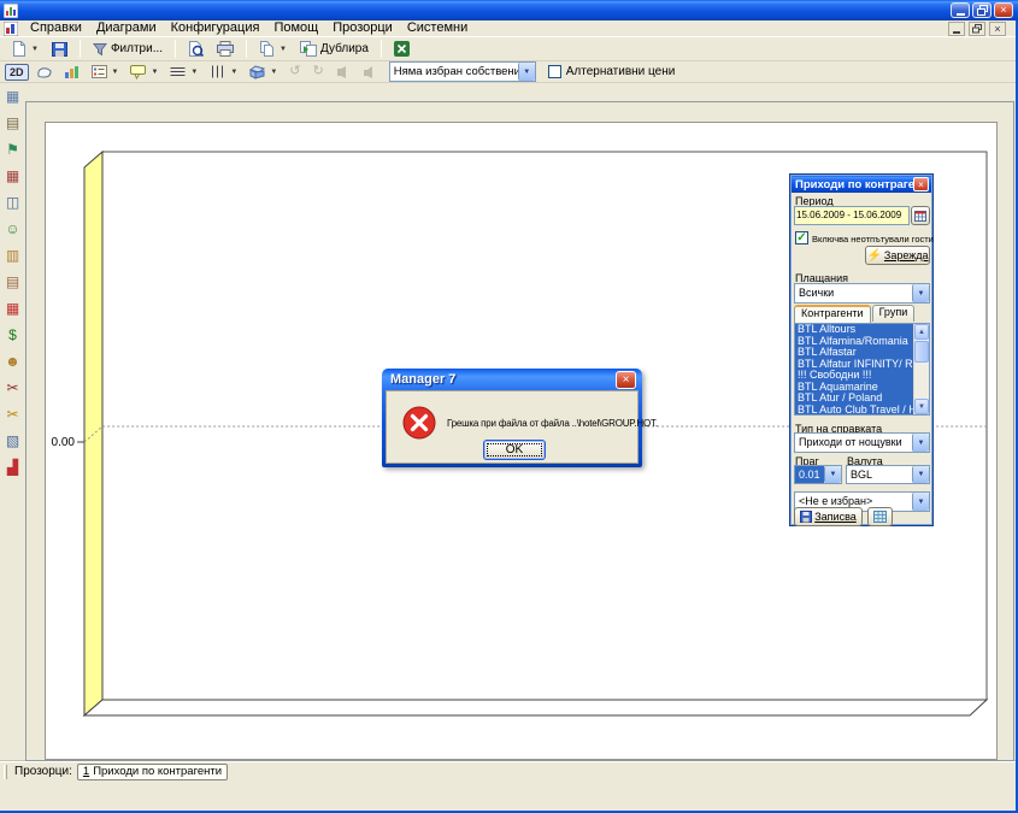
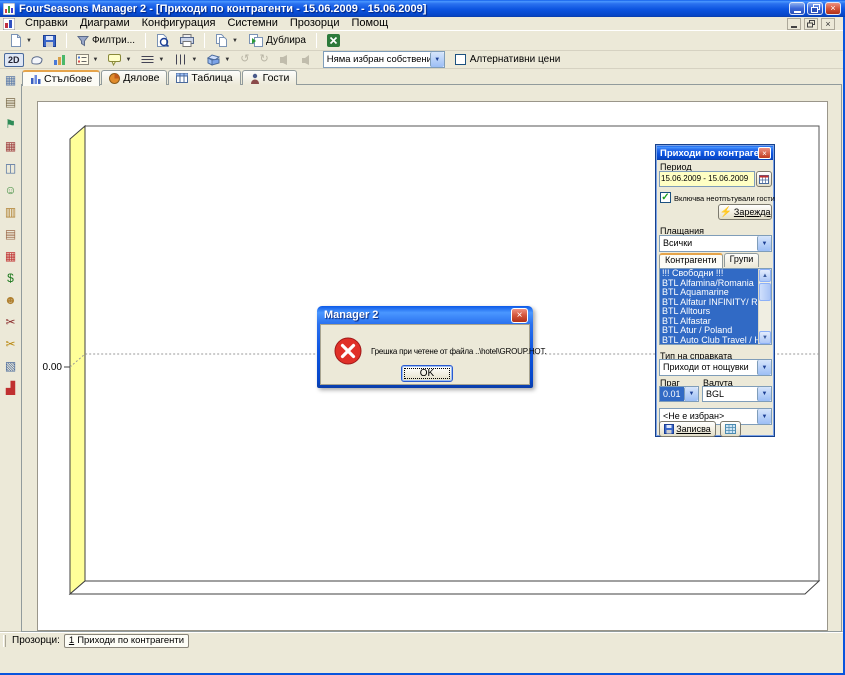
+ FourSeasons Manager 2 - [Приходи по контрагенти - 15.06.2009 - 15.06.2009]
  ×
  Справки
  Диаграми
  Конфигурация
- Помощ
+ Системни
  Прозорци
- Системни
+ Помощ
  ×
  Филтри...
  Дублира
  2D
  ↺
  ↻
  Няма избран собствен
  Алтернативни цени
+ Стълбове
+ Дялове
+ Таблица
+ Гости
  ▦
  ▤
  ⚑
  ▦
  ◫
  ☺
  ▥
  ▤
  ▦
  $
  ☻
  ✂
  ✂
  ▧
  ▟
  0.00
  Приходи по контраге
  ×
  Период
  15.06.2009 - 15.06.2009
  ✓
  Включва неотпътували гости
  ⚡
  Зарежда
  Плащания
  Всички
  Контрагенти
  Групи
- BTL Alltours
+ !!! Свободни !!!
  BTL Alfamina/Romania
- BTL Alfastar
+ BTL Aquamarine
  BTL Alfatur INFINITY/ R
- !!! Свободни !!!
+ BTL Alltours
- BTL Aquamarine
+ BTL Alfastar
  BTL Atur / Poland
  BTL Auto Club Travel /
  Тип на справката
  Приходи от нощувки
  Праг
  Валута
  0.01
  BGL
  <Не е избран>
  Записва
- Manager 7
+ Manager 2
  ×
- Грешка при файла от файла ..\hotel\GROUP.HOT.
+ Грешка при четене от файла ..\hotel\GROUP.HOT.
  OK
  Прозорци:
  1
  Приходи по контрагенти
